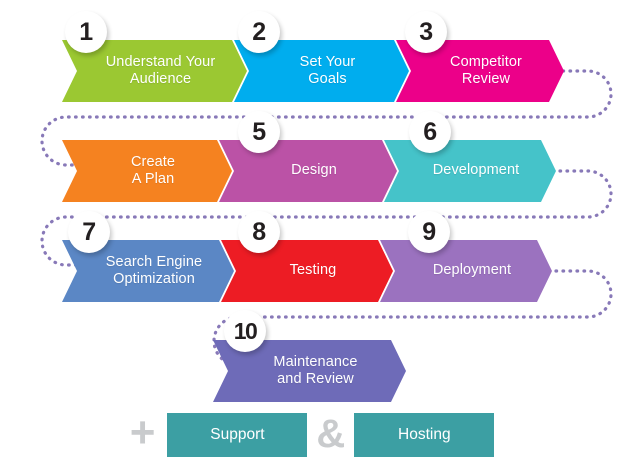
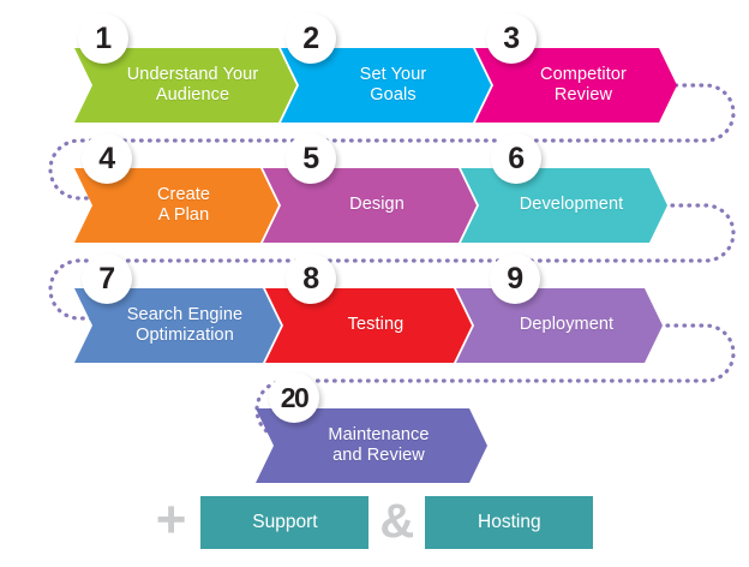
  Understand Your
  Audience
  Set Your
  Goals
  Competitor
  Review
  1
  2
  3
  Create
  A Plan
  Design
  Development
+ 4
  5
  6
  Search Engine
  Optimization
  Testing
  Deployment
  7
  8
  9
  Maintenance
  and Review
- 10
+ 20
  +
  Support
  &
  Hosting
